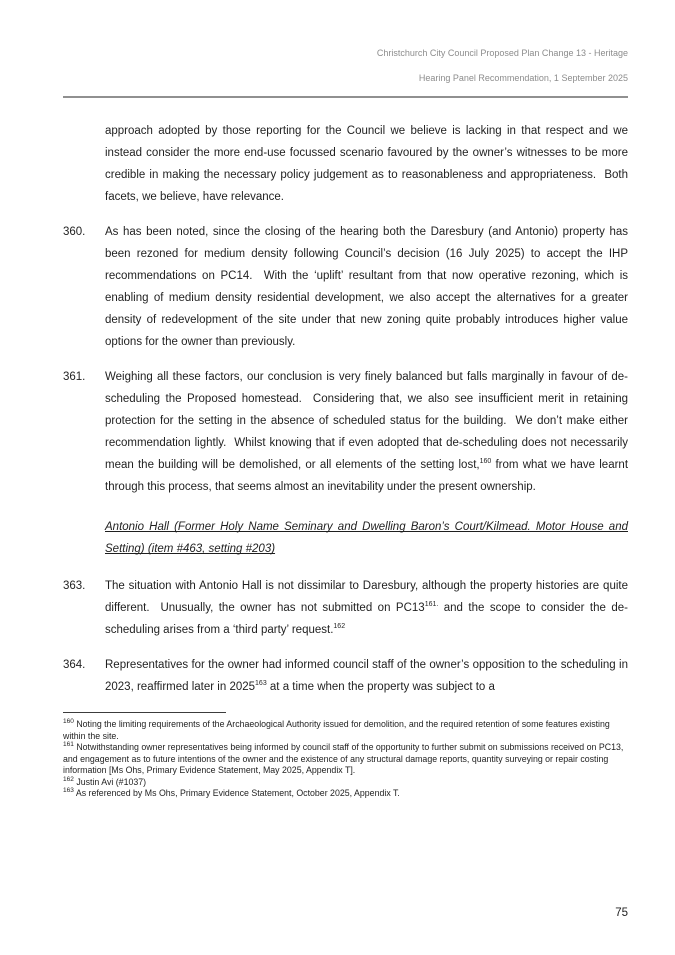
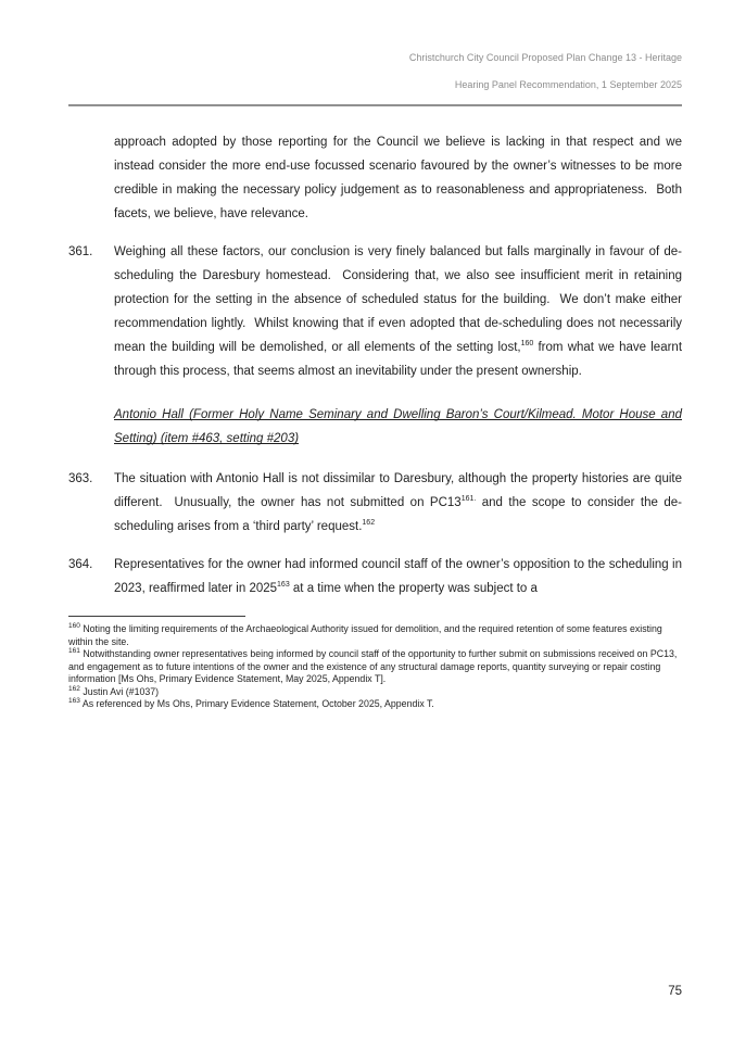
  Christchurch City Council Proposed Plan Change 13 - Heritage
  Hearing Panel Recommendation, 1 September 2025
  approach adopted by those reporting for the Council we believe is lacking in that respect and we instead consider the more end-use focussed scenario favoured by the owner’s witnesses to be more credible in making the necessary policy judgement as to reasonableness and appropriateness. Both facets, we believe, have relevance.
- 360.
- As has been noted, since the closing of the hearing both the Daresbury (and Antonio) property has been rezoned for medium density following Council’s decision (16 July 2025) to accept the IHP recommendations on PC14. With the ‘uplift’ resultant from that now operative rezoning, which is enabling of medium density residential development, we also accept the alternatives for a greater density of redevelopment of the site under that new zoning quite probably introduces higher value options for the owner than previously.
  361.
- Weighing all these factors, our conclusion is very finely balanced but falls marginally in favour of de-scheduling the Proposed homestead. Considering that, we also see insufficient merit in retaining protection for the setting in the absence of scheduled status for the building. We don’t make either recommendation lightly. Whilst knowing that if even adopted that de-scheduling does not necessarily mean the building will be demolished, or all elements of the setting lost, from what we have learnt through this process, that seems almost an inevitability under the present ownership.
+ Weighing all these factors, our conclusion is very finely balanced but falls marginally in favour of de-scheduling the Daresbury homestead. Considering that, we also see insufficient merit in retaining protection for the setting in the absence of scheduled status for the building. We don’t make either recommendation lightly. Whilst knowing that if even adopted that de-scheduling does not necessarily mean the building will be demolished, or all elements of the setting lost, from what we have learnt through this process, that seems almost an inevitability under the present ownership.
  Antonio Hall (Former Holy Name Seminary and Dwelling Baron’s Court/Kilmead. Motor House and Setting) (item #463, setting #203)
  363.
  The situation with Antonio Hall is not dissimilar to Daresbury, although the property histories are quite different. Unusually, the owner has not submitted on PC13 and the scope to consider the de-scheduling arises from a ‘third party’ request.
  364.
  Representatives for the owner had informed council staff of the owner’s opposition to the scheduling in 2023, reaffirmed later in 2025 at a time when the property was subject to a
  Noting the limiting requirements of the Archaeological Authority issued for demolition, and the required retention of some features existing within the site.
  Notwithstanding owner representatives being informed by council staff of the opportunity to further submit on submissions received on PC13, and engagement as to future intentions of the owner and the existence of any structural damage reports, quantity surveying or repair costing information [Ms Ohs, Primary Evidence Statement, May 2025, Appendix T].
  Justin Avi (#1037)
  As referenced by Ms Ohs, Primary Evidence Statement, October 2025, Appendix T.
  75
